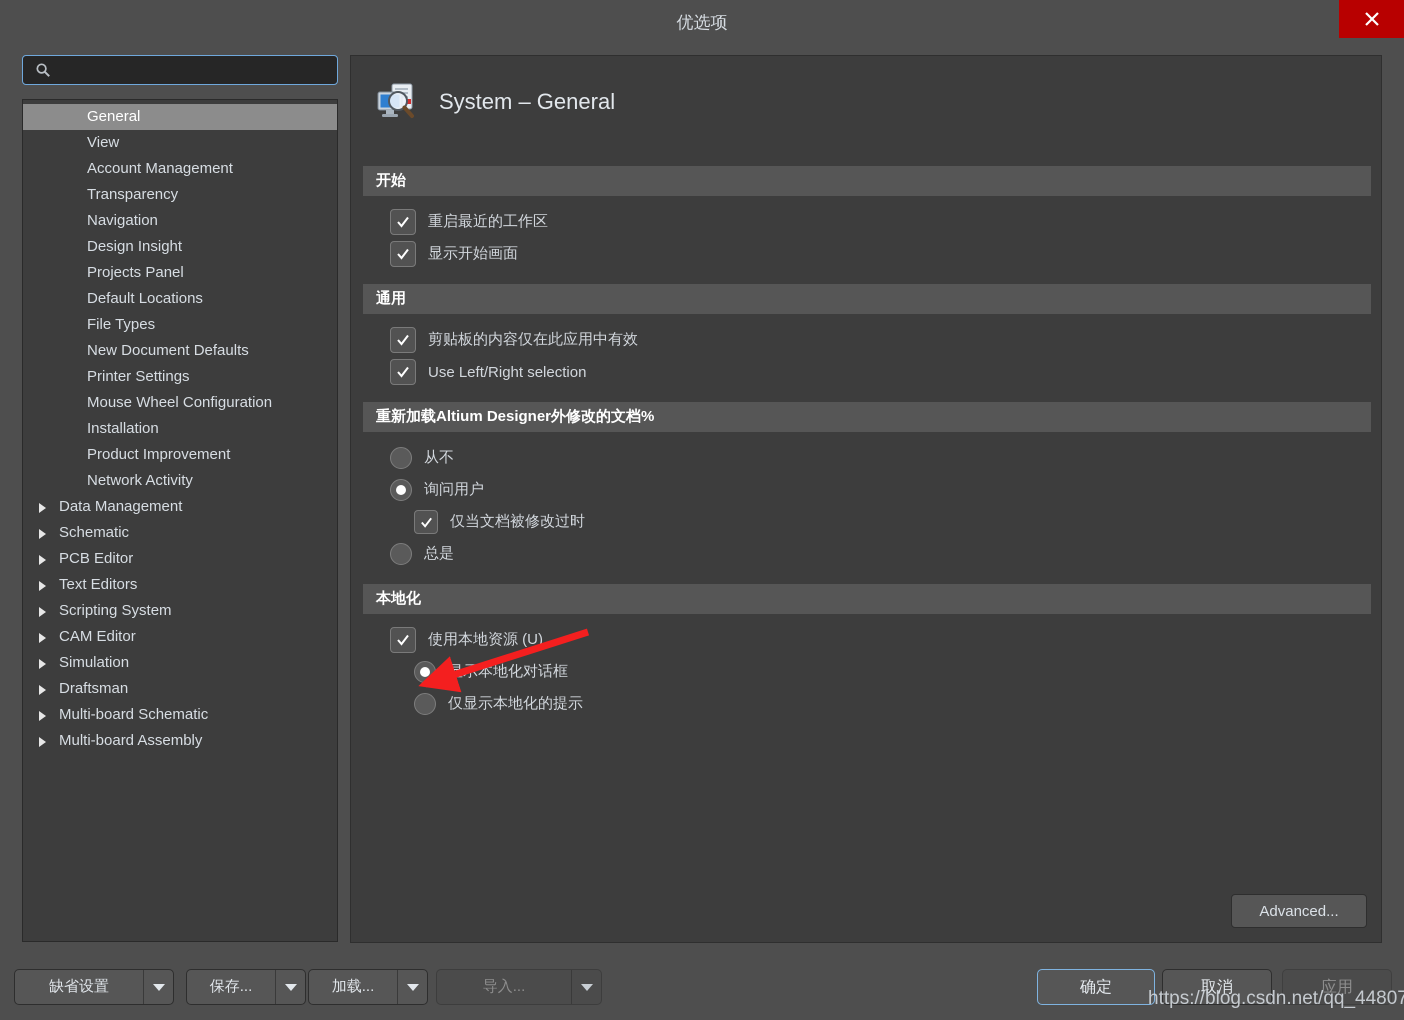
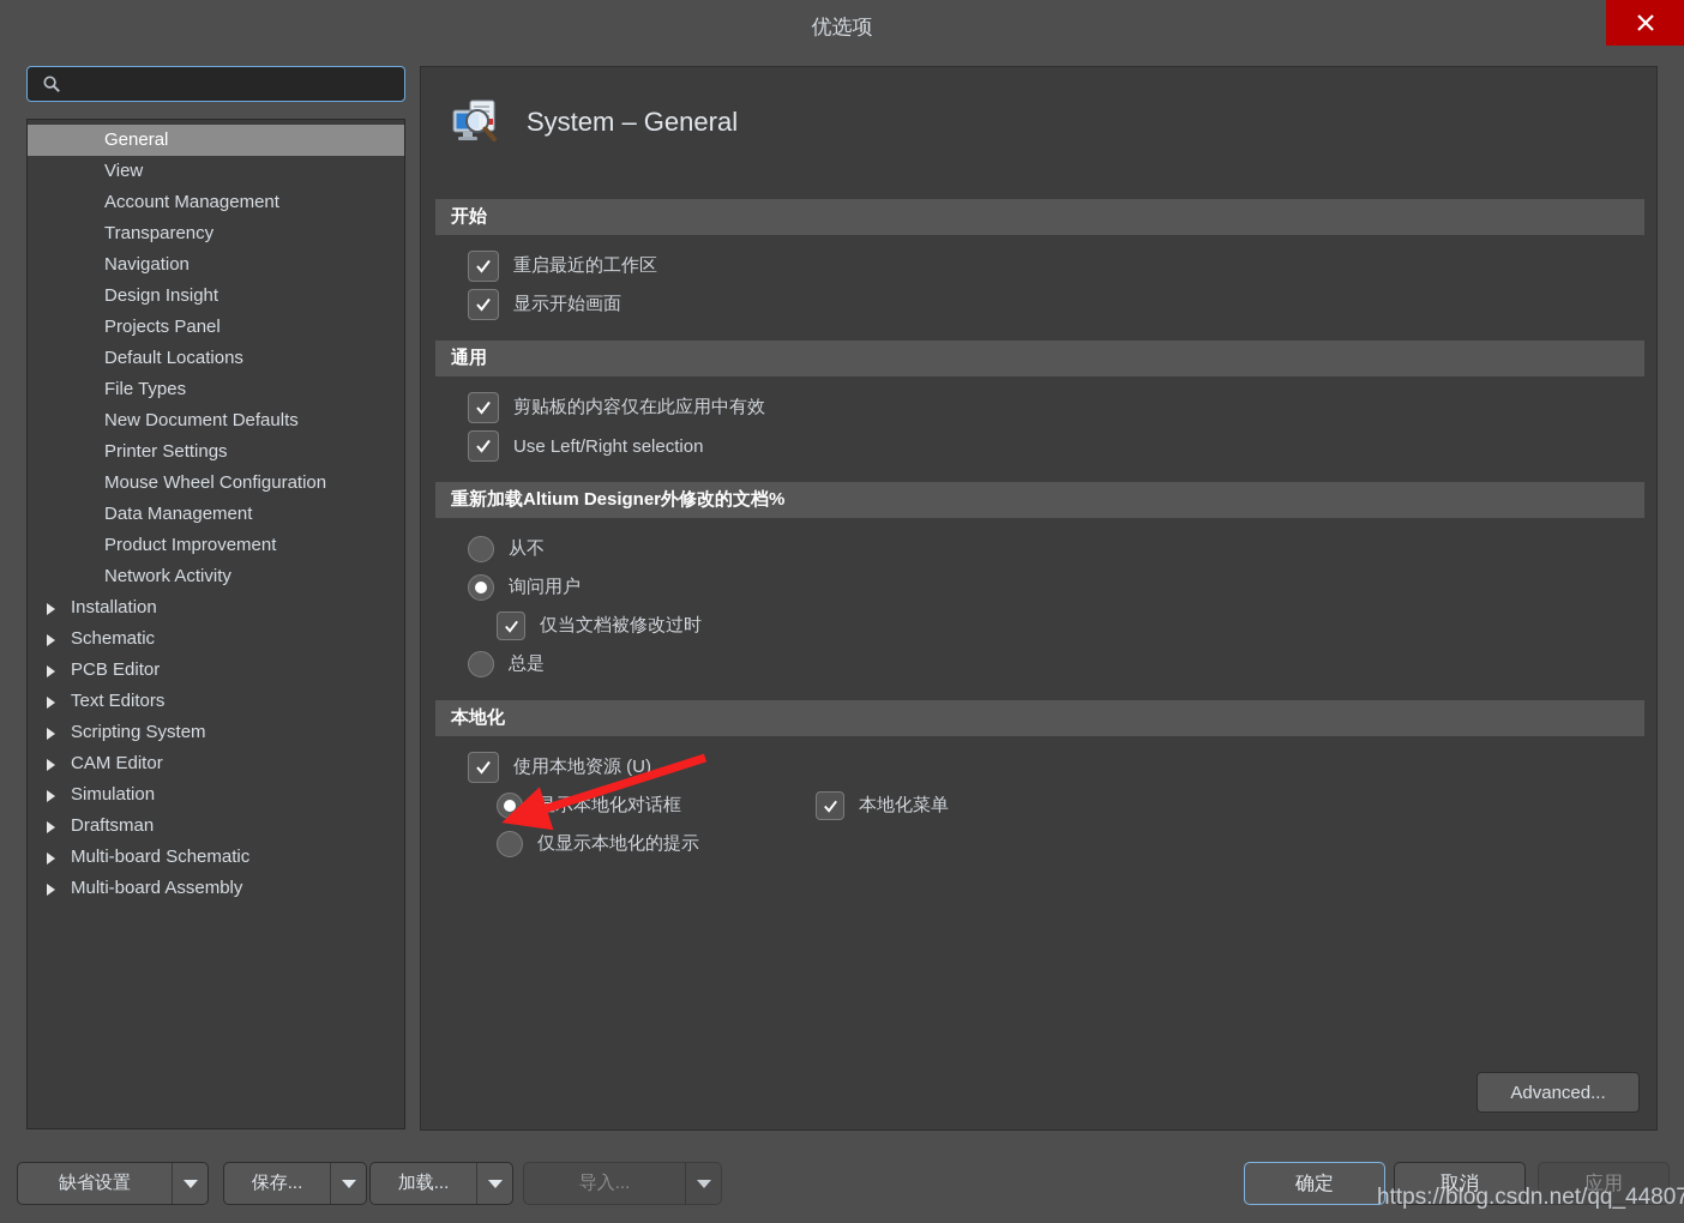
  优选项
  General
  View
  Account Management
  Transparency
  Navigation
  Design Insight
  Projects Panel
  Default Locations
  File Types
  New Document Defaults
  Printer Settings
  Mouse Wheel Configuration
- Installation
+ Data Management
  Product Improvement
  Network Activity
- Data Management
+ Installation
  Schematic
  PCB Editor
  Text Editors
  Scripting System
  CAM Editor
  Simulation
  Draftsman
  Multi-board Schematic
  Multi-board Assembly
  System – General
  开始
  重启最近的工作区
  显示开始画面
  通用
  剪贴板的内容仅在此应用中有效
  Use Left/Right selection
  重新加载Altium Designer外修改的文档%
  从不
  询问用户
  仅当文档被修改过时
  总是
  本地化
  使用本地资源 (U)
  本地化对话框
  仅显示本地化的提示
+ 本地化菜单
  Advanced...
  缺省设置
  保存...
  加载...
  导入...
  确定
  取消
  应用
  https://blog.csdn.net/qq_44807
